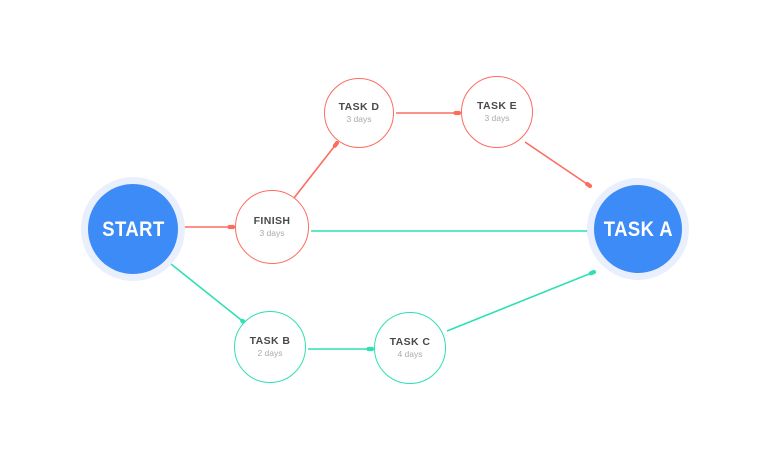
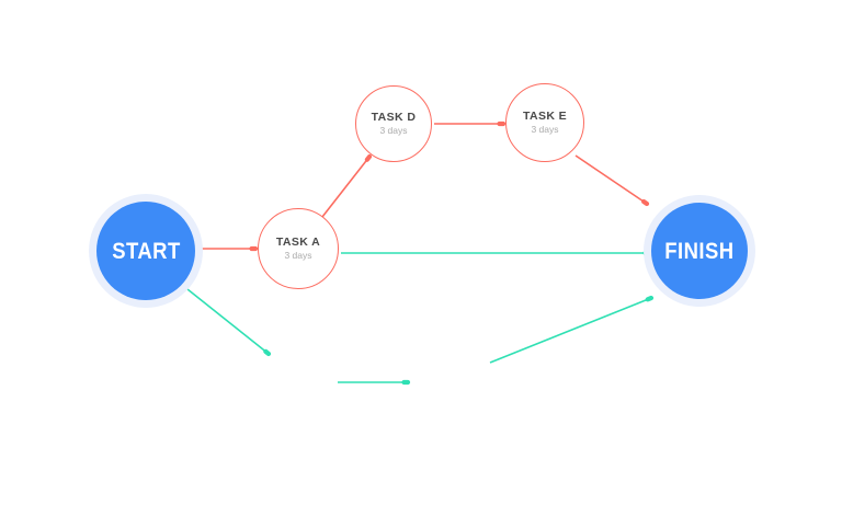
  START
- FINISH
+ TASK A
  3 days
  TASK D
  3 days
  TASK E
  3 days
- TASK B
- 2 days
- TASK C
- 4 days
- TASK A
+ FINISH
